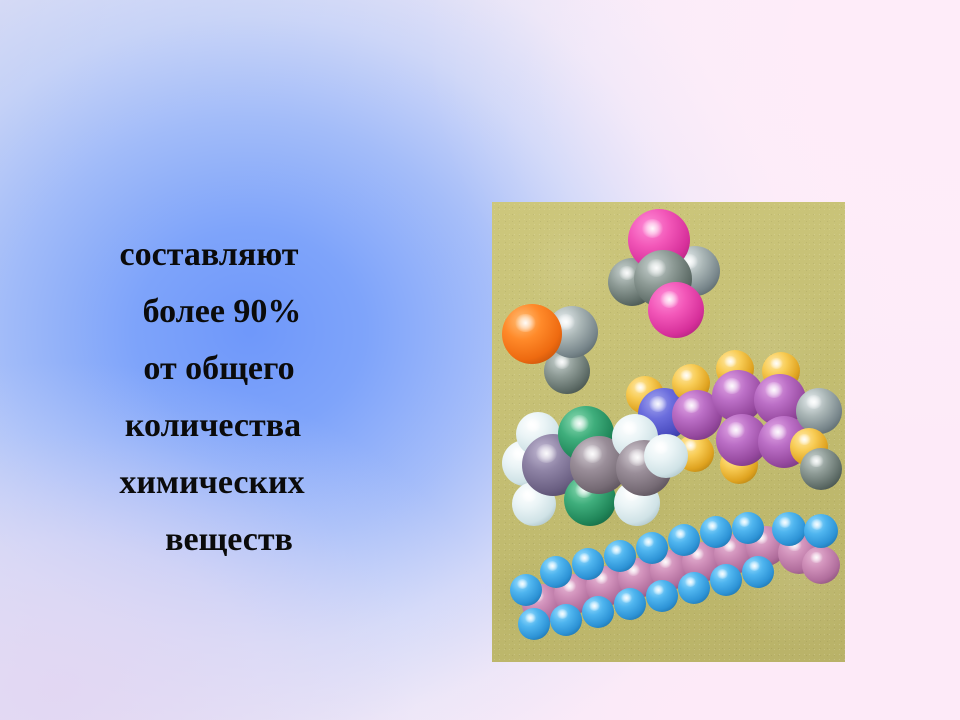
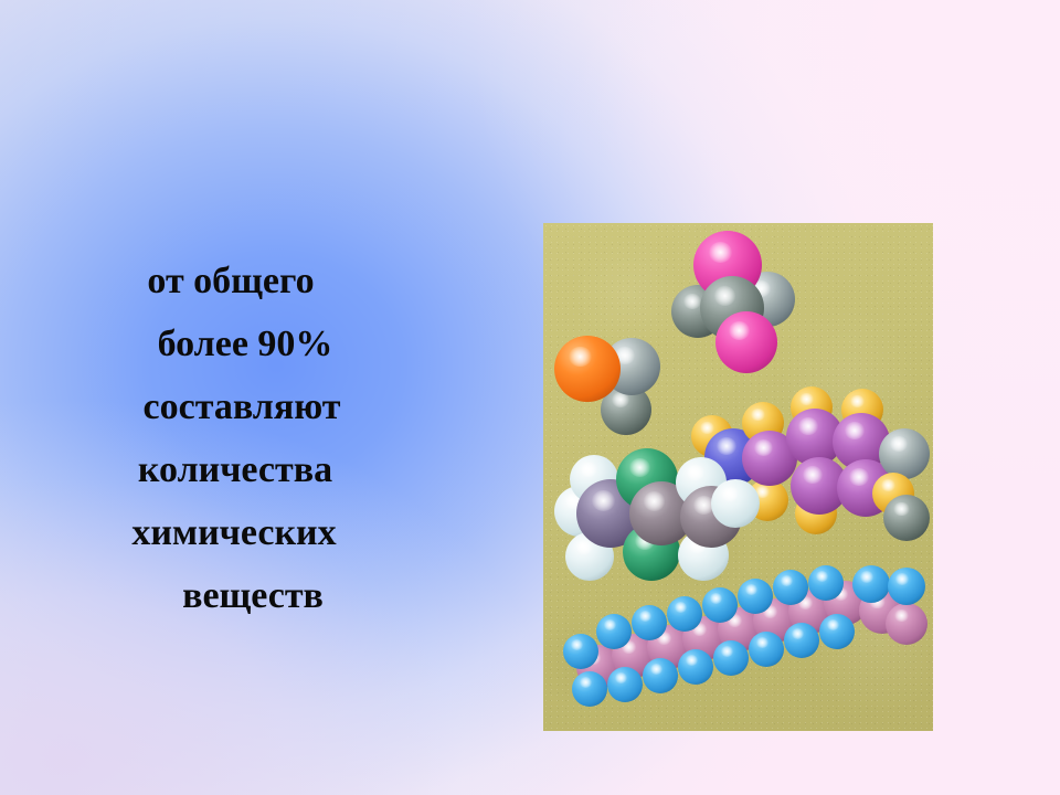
- составляют
+ от общего
  более 90%
- от общего
+ составляют
  количества
  химических
  веществ
